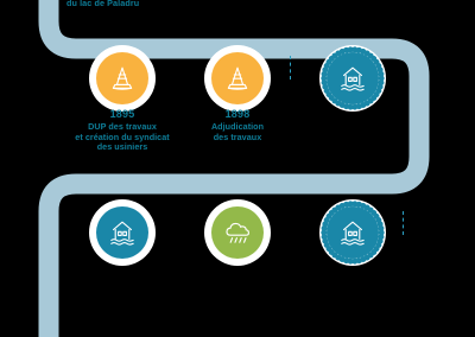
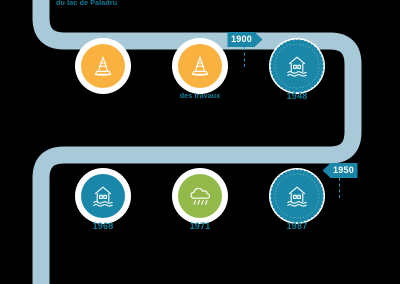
  du lac de Paladru
- 1895
- DUP des travaux
- et création du syndicat
- des usiniers
- 1898
- Adjudication
  des travaux
+ 1948
+ 1968
+ 1971
+ 1987
+ 1900
+ 1950
